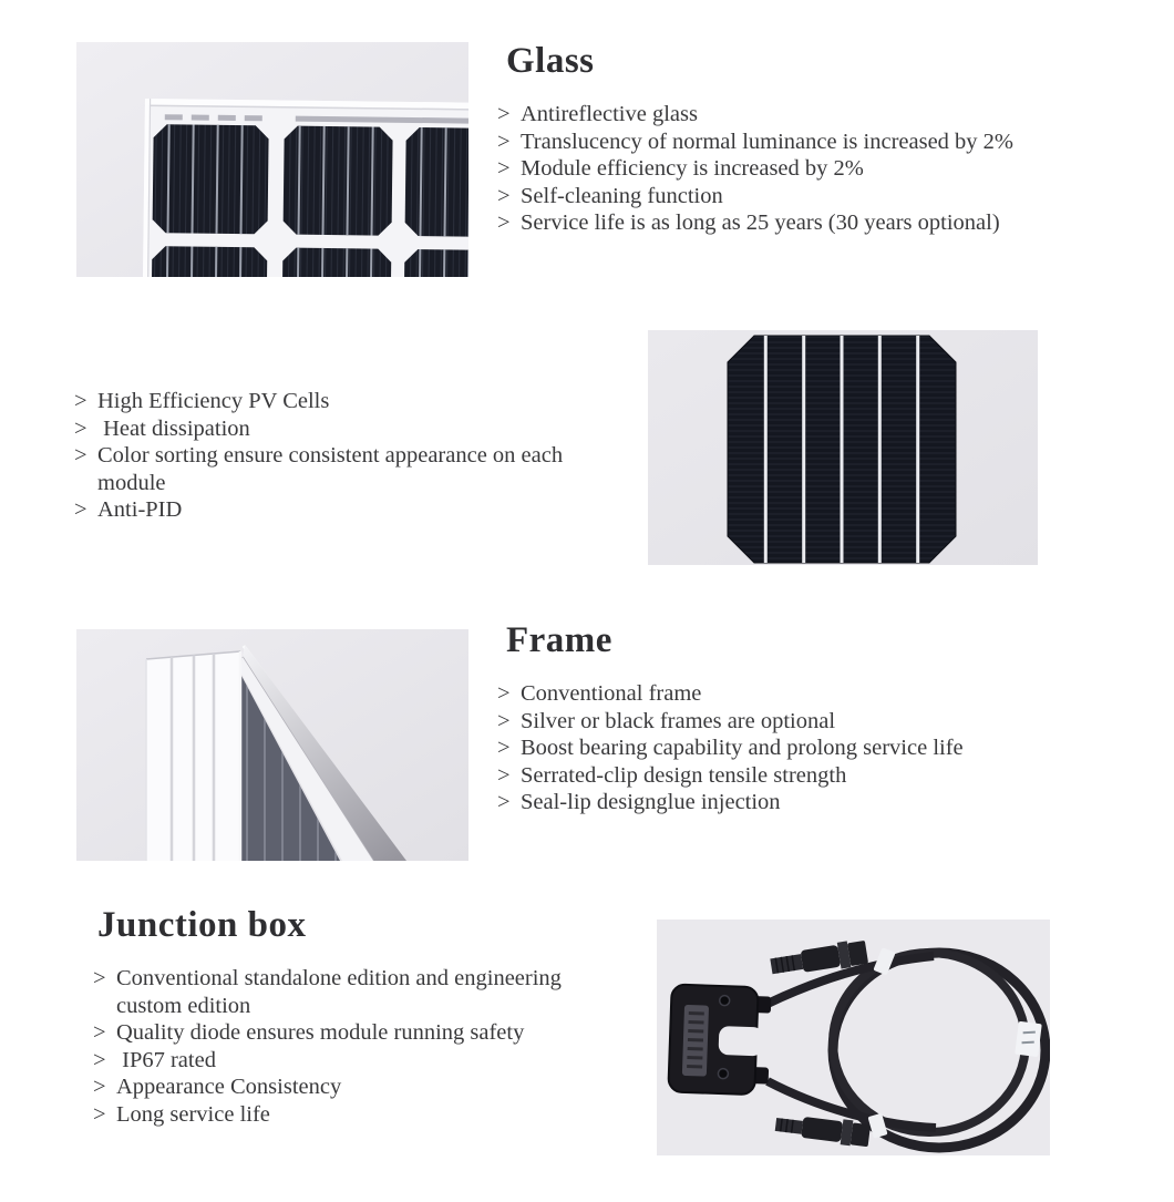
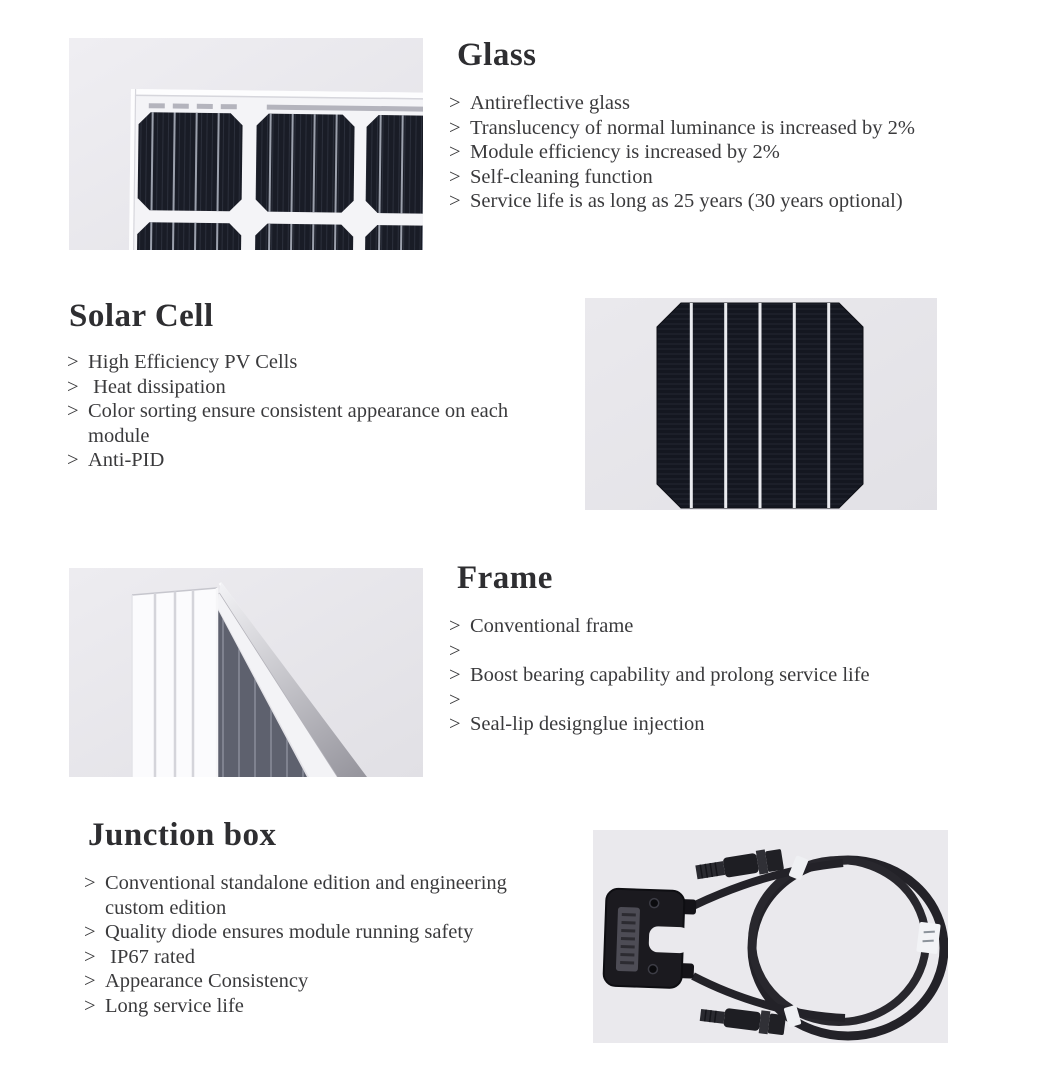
  Glass
  >
  Antireflective glass
  >
  Translucency of normal luminance is increased by 2%
  >
  Module efficiency is increased by 2%
  >
  Self-cleaning function
  >
  Service life is as long as 25 years (30 years optional)
+ Solar Cell
  >
  High Efficiency PV Cells
  >
  Heat dissipation
  >
  Color sorting ensure consistent appearance on each module
  >
  Anti-PID
  Frame
  >
  Conventional frame
  >
- Silver or black frames are optional
  >
  Boost bearing capability and prolong service life
  >
- Serrated-clip design tensile strength
  >
  Seal-lip designglue injection
  Junction box
  >
  Conventional standalone edition and engineering custom edition
  >
  Quality diode ensures module running safety
  >
  IP67 rated
  >
  Appearance Consistency
  >
  Long service life
